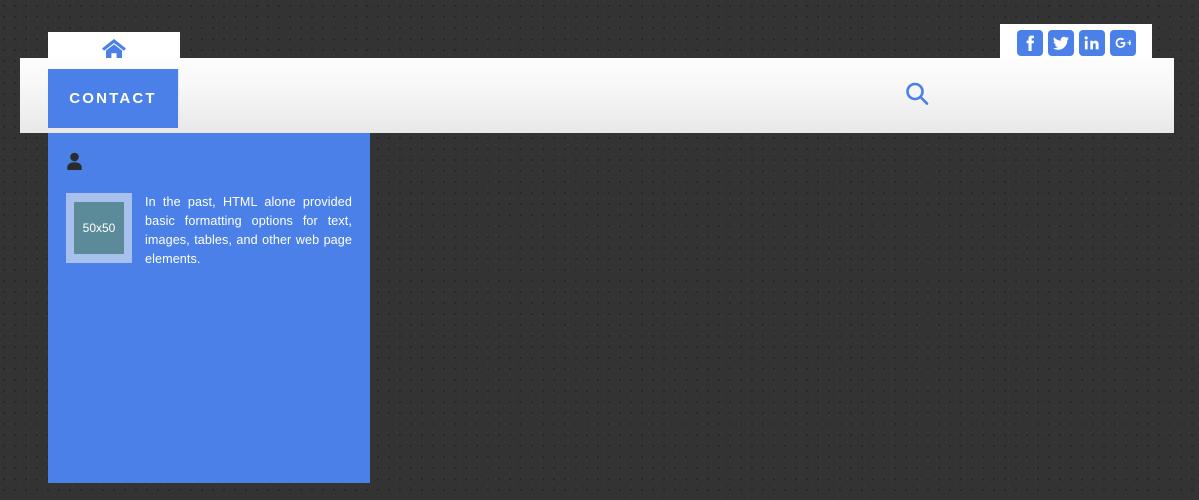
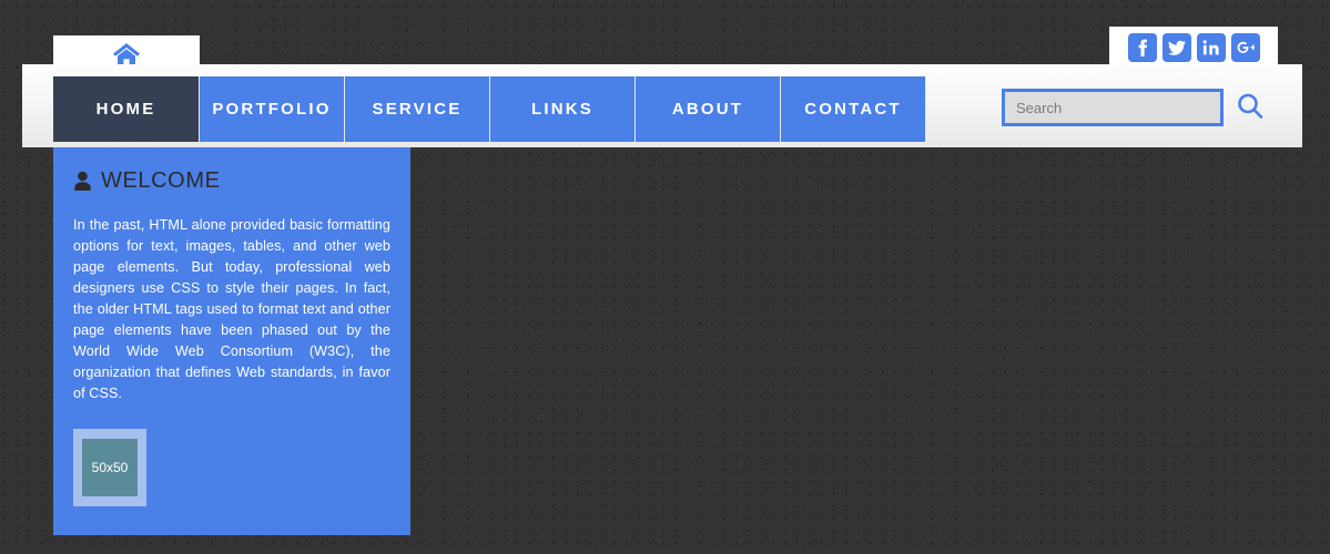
+ HOME
+ PORTFOLIO
+ SERVICE
+ LINKS
+ ABOUT
  CONTACT
+ Search
+ WELCOME
+ In the past, HTML alone provided basic formatting options for text, images, tables, and other web page elements. But today, professional web designers use CSS to style their pages. In fact, the older HTML tags used to format text and other page elements have been phased out by the World Wide Web Consortium (W3C), the organization that defines Web standards, in favor of CSS.
  50x50
- In the past, HTML alone provided basic formatting options for text, images, tables, and other web page elements.
